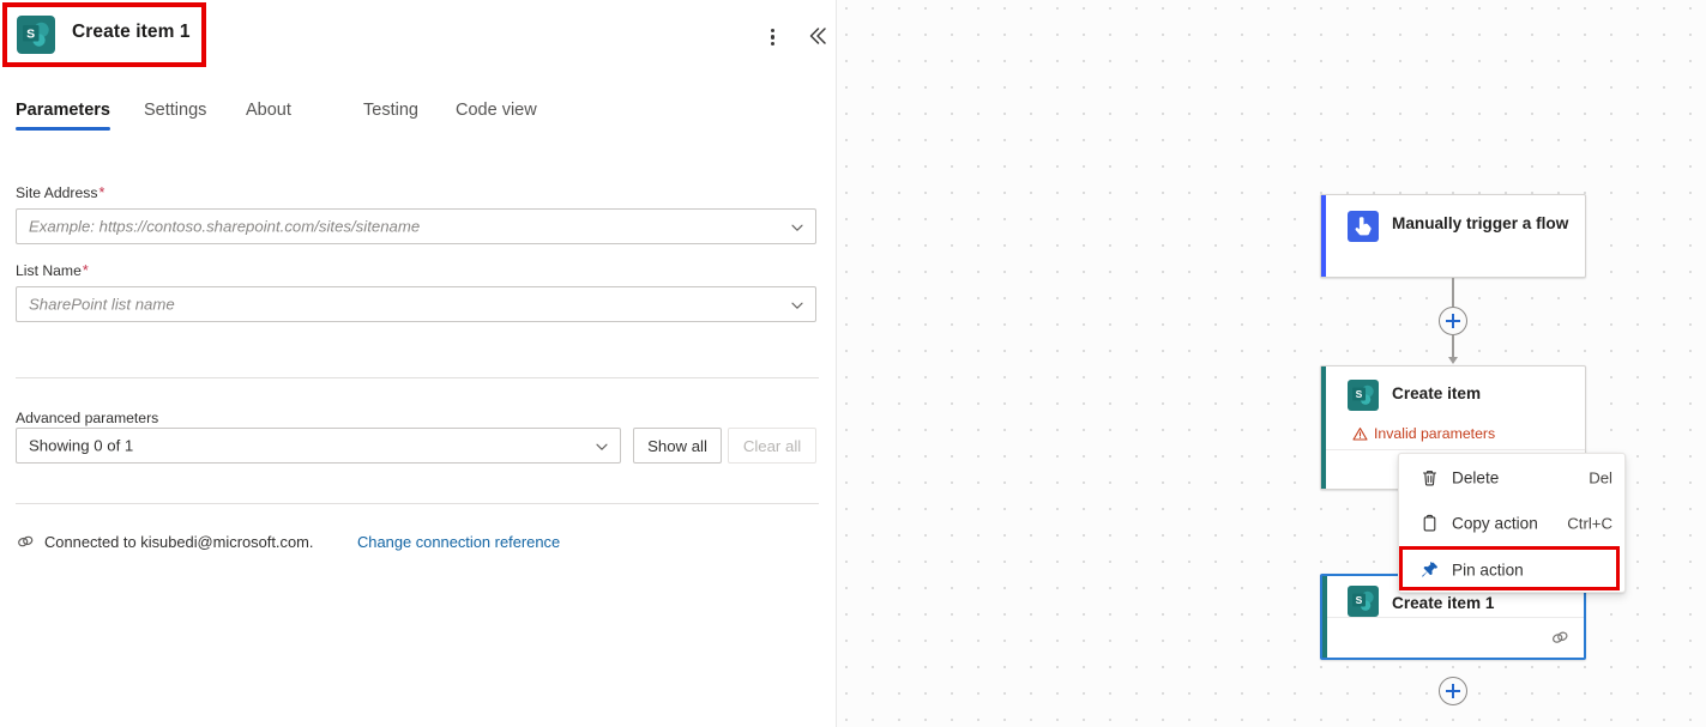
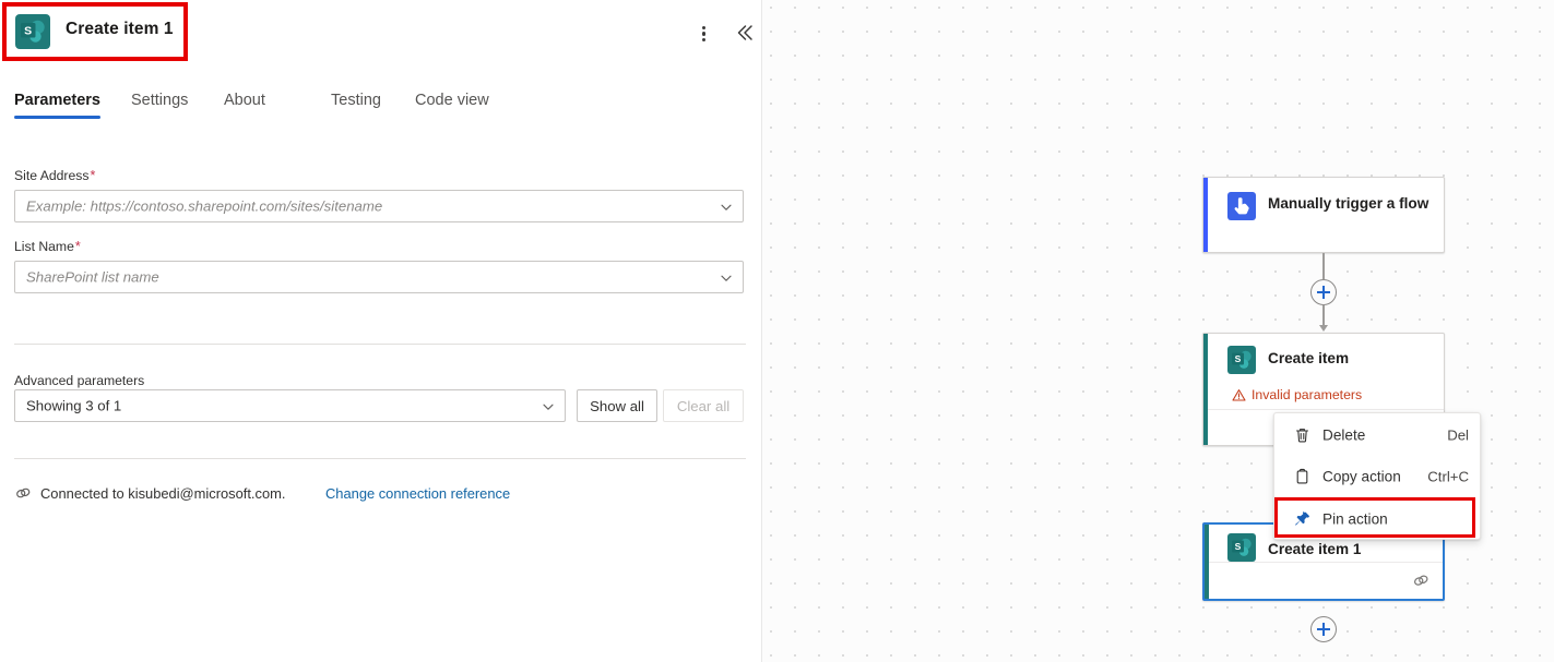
  S
  Create item 1
  Parameters
  Settings
  About
  Testing
  Code view
  Site Address*
  Example: https://contoso.sharepoint.com/sites/sitename
  List Name*
  SharePoint list name
  Advanced parameters
- Showing 0 of 1
+ Showing 3 of 1
  Show all
  Clear all
  Connected to kisubedi@microsoft.com.
  Change connection reference
  Manually trigger a flow
  S
  Create item
  Invalid parameters
  S
  Create item 1
  Delete
  Del
  Copy action
  Ctrl+C
  Pin action
